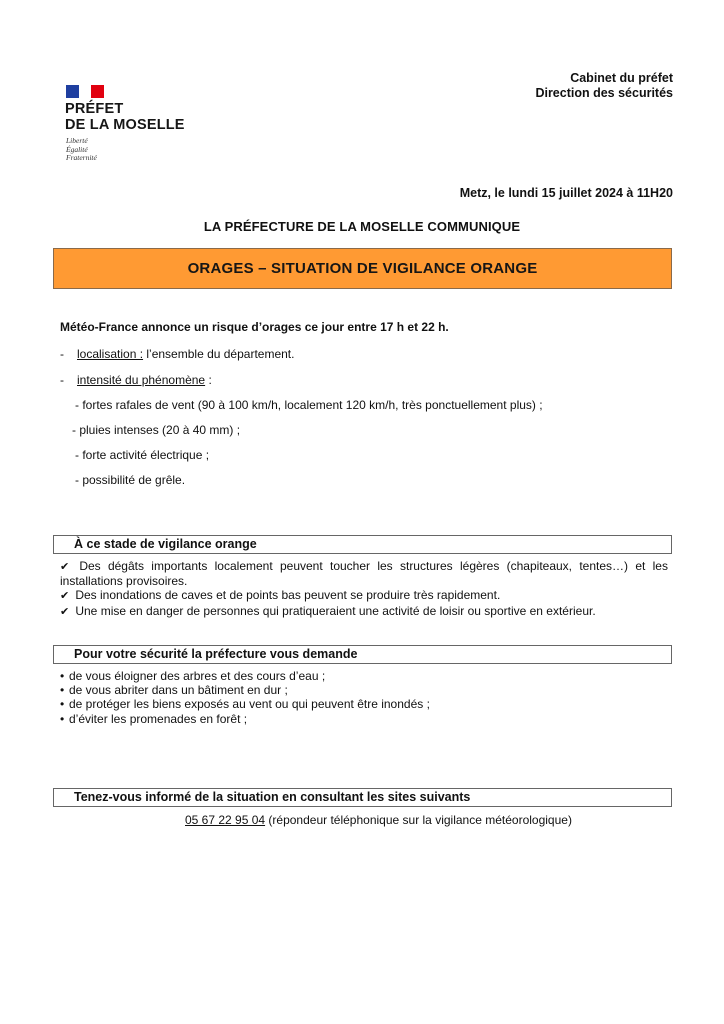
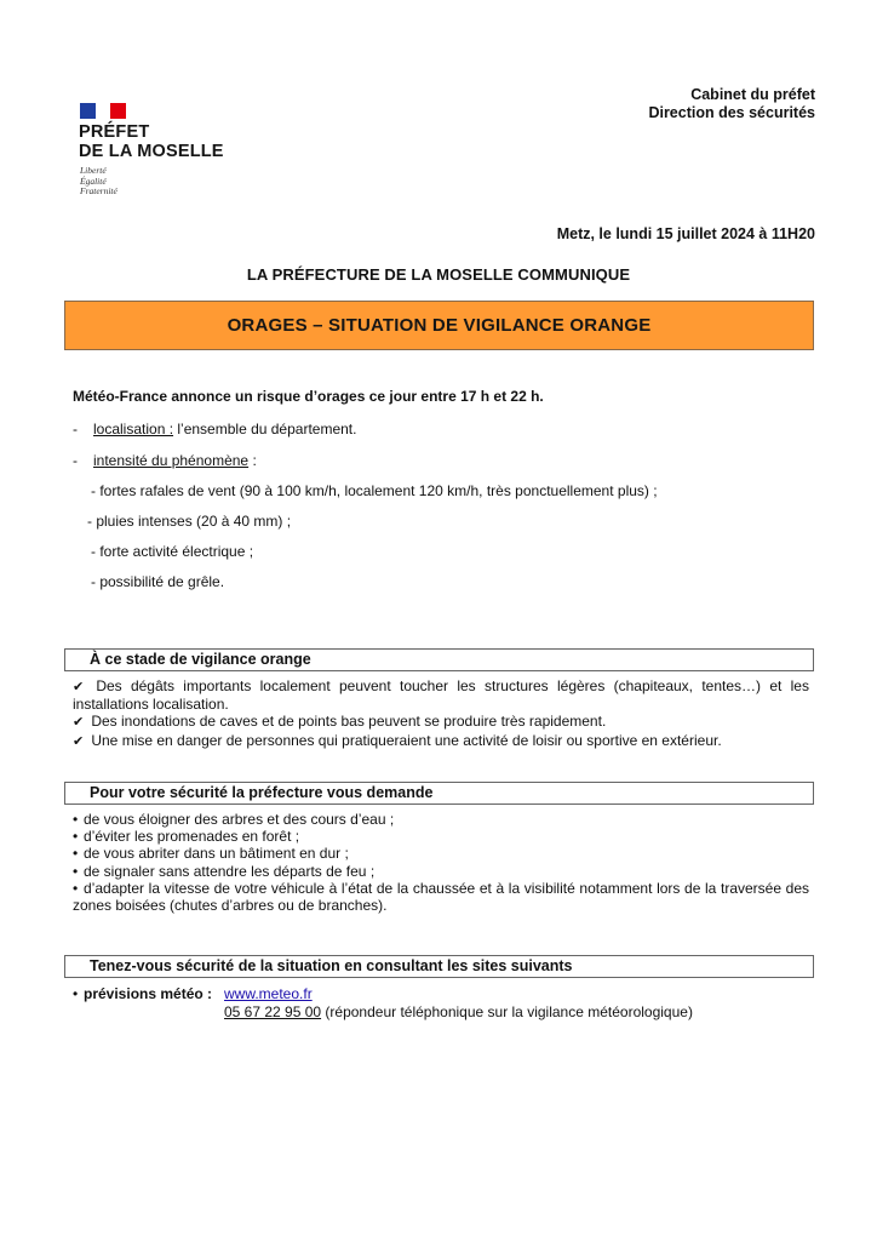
  PRÉFET
  DE LA MOSELLE
  Liberté
  Égalité
  Fraternité
  Cabinet du préfet
  Direction des sécurités
  Metz, le lundi 15 juillet 2024 à 11H20
  LA PRÉFECTURE DE LA MOSELLE COMMUNIQUE
  ORAGES – SITUATION DE VIGILANCE ORANGE
  Météo-France annonce un risque d’orages ce jour entre 17 h et 22 h.
  - localisation : l’ensemble du département.
  - intensité du phénomène :
  - fortes rafales de vent (90 à 100 km/h, localement 120 km/h, très ponctuellement plus) ;
  - pluies intenses (20 à 40 mm) ;
  - forte activité électrique ;
  - possibilité de grêle.
  À ce stade de vigilance orange
- ✔ Des dégâts importants localement peuvent toucher les structures légères (chapiteaux, tentes…) et les installations provisoires.
+ ✔ Des dégâts importants localement peuvent toucher les structures légères (chapiteaux, tentes…) et les installations localisation.
  ✔ Des inondations de caves et de points bas peuvent se produire très rapidement.
  ✔ Une mise en danger de personnes qui pratiqueraient une activité de loisir ou sportive en extérieur.
  Pour votre sécurité la préfecture vous demande
  • de vous éloigner des arbres et des cours d’eau ;
- • de vous abriter dans un bâtiment en dur ;
+ • d’éviter les promenades en forêt ;
- • de protéger les biens exposés au vent ou qui peuvent être inondés ;
- • d’éviter les promenades en forêt ;
+ • de vous abriter dans un bâtiment en dur ;
+ • de signaler sans attendre les départs de feu ;
+ • d’adapter la vitesse de votre véhicule à l’état de la chaussée et à la visibilité notamment lors de la traversée des zones boisées (chutes d’arbres ou de branches).
- Tenez-vous informé de la situation en consultant les sites suivants
+ Tenez-vous sécurité de la situation en consultant les sites suivants
+ • prévisions météo : www.meteo.fr
- 05 67 22 95 04 (répondeur téléphonique sur la vigilance météorologique)
+ 05 67 22 95 00 (répondeur téléphonique sur la vigilance météorologique)
